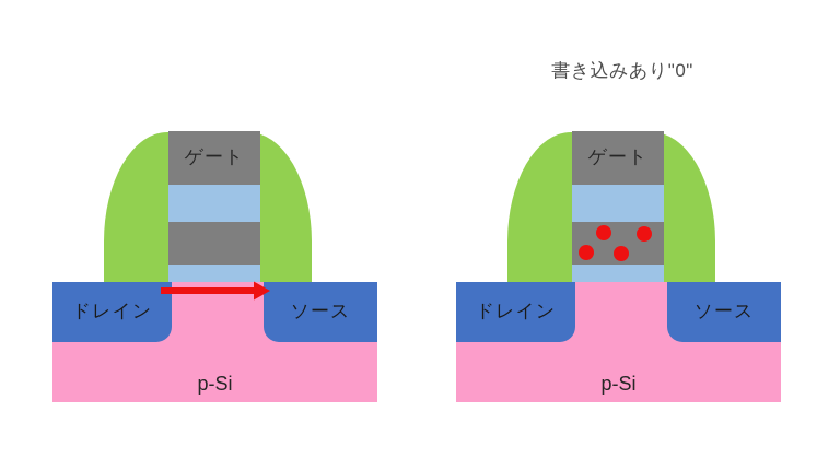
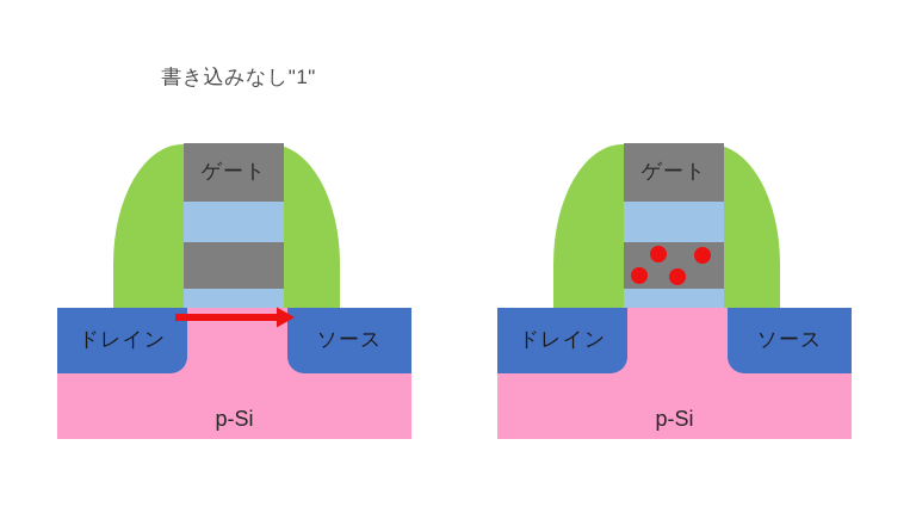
+ 書き込みなし"1"
  p-Si
  ドレイン
  ソース
  ゲート
- 書き込みあり"0"
  p-Si
  ドレイン
  ソース
  ゲート
